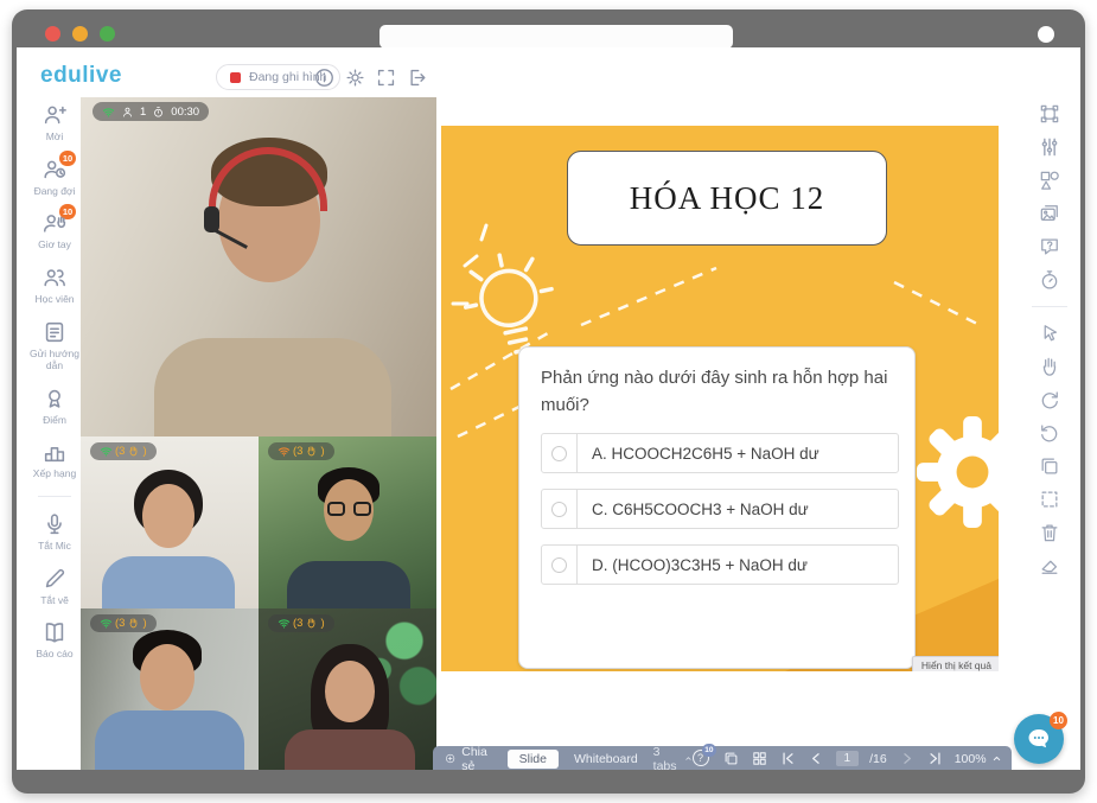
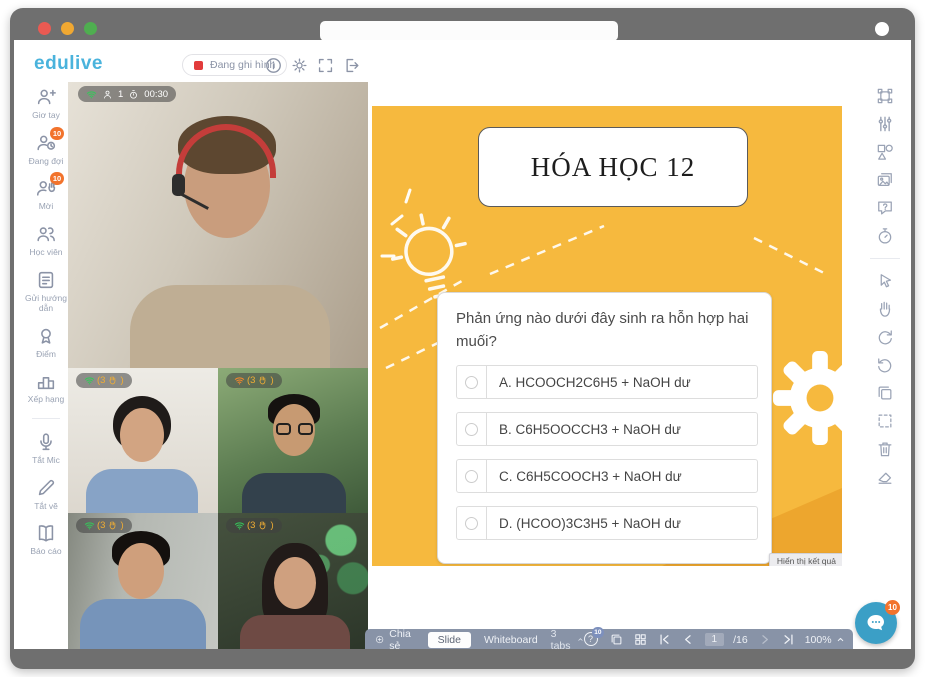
  edulive
  Đang ghi hìh
- Mời
+ Giơ tay
  10
  Đang đợi
  10
- Giơ tay
+ Mời
  Học viên
  Gửi hướng dẫn
  Điểm
  Xếp hạng
  Tắt Mic
  Tắt vẽ
  Báo cáo
  1
  00:30
  (3
  )
  (3
  )
  (3
  )
  (3
  )
  HÓA HỌC 12
  Phản ứng nào dưới đây sinh ra hỗn hợp hai muối?
  A. HCOOCH2C6H5 + NaOH dư
+ B. C6H5OOCCH3 + NaOH dư
  C. C6H5COOCH3 + NaOH dư
  D. (HCOO)3C3H5 + NaOH dư
  Hiển thị kết quả
  Chia sẻ
  Slide
  Whiteboard
  3 tabs
  ?
  1
  /16
  100%
  10
